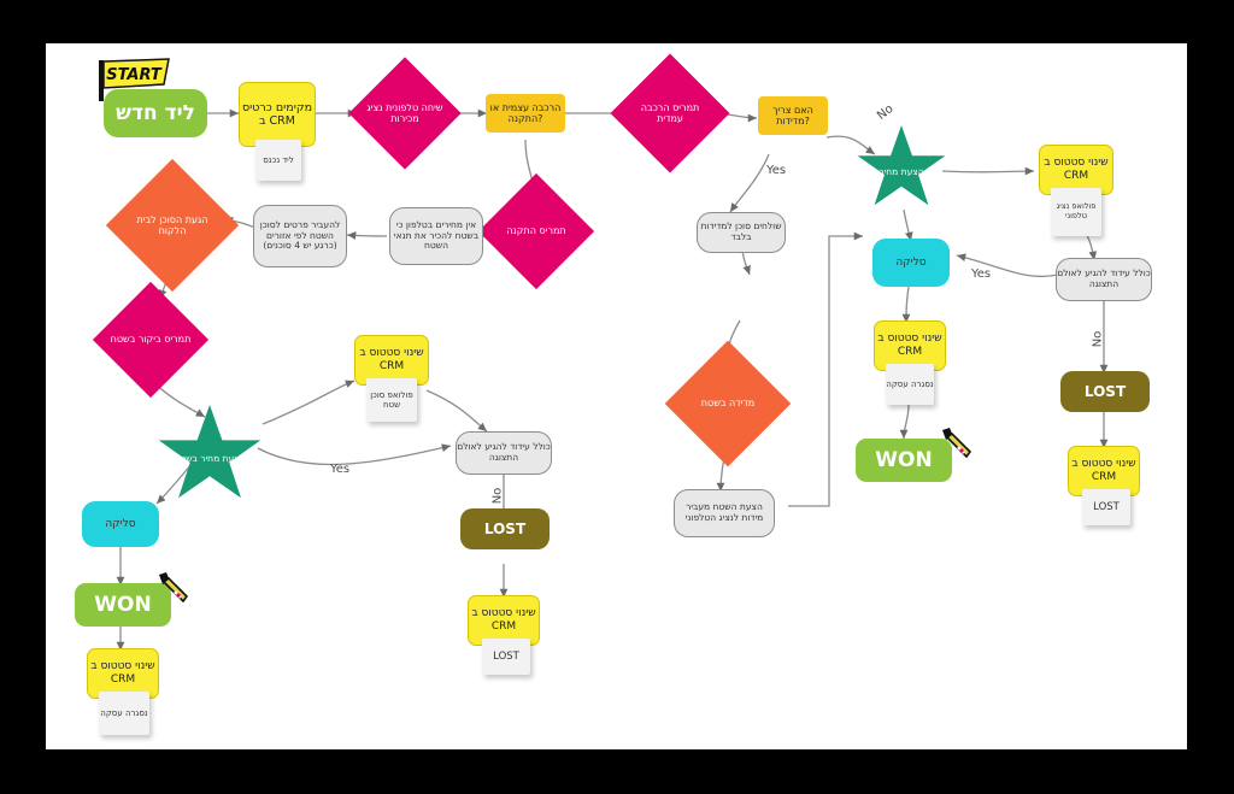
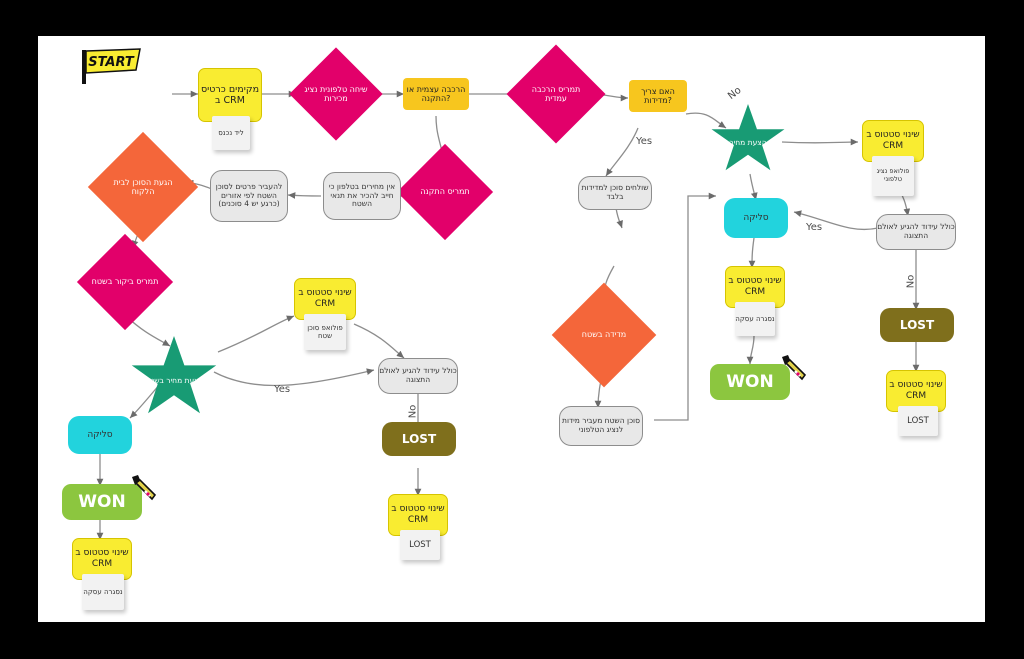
  START
- ליד חדש
  מקימים כרטיס ב CRM
  ליד נכנס
  שיחה טלפונית נציג מכירות
  הרכבה עצמית או התקנה?
  תמריס הרכבה עמדית
  האם צריך מדידות?
  Yes
  תמריס התקנה
- אין מחירים בטלפון כי בשטח להכיר את תנאי השטח
+ אין מחירים בטלפון כי חייב להכיר את תנאי השטח
  להעביר פרטים לסוכן השטח לפי אזורים (כרגע יש 4 סוכנים)
  הגעת הסוכן לבית הלקוח
  תמריס ביקור בשטח
  שולחים סוכן למדידות בלבד
  מדידה בשטח
- הצעת השטח מעביר מידות לנציג הטלפוני
+ סוכן השטח מעביר מידות לנציג הטלפוני
  הצעת מחיר
  סליקה
  שינוי סטטוס ב CRM
  נסגרה עסקה
  WON
  שינוי סטטוס ב CRM
  פולואפ נציג טלפוני
  כולל עידוד להגיע לאולם התצוגה
  Yes
  LOST
  שינוי סטטוס ב CRM
  LOST
  הצעת מחיר בשטח
  סליקה
  WON
  שינוי סטטוס ב CRM
  נסגרה עסקה
  שינוי סטטוס ב CRM
  פולואפ סוכן שטח
  כולל עידוד להגיע לאולם התצוגה
  Yes
  LOST
  שינוי סטטוס ב CRM
  LOST
